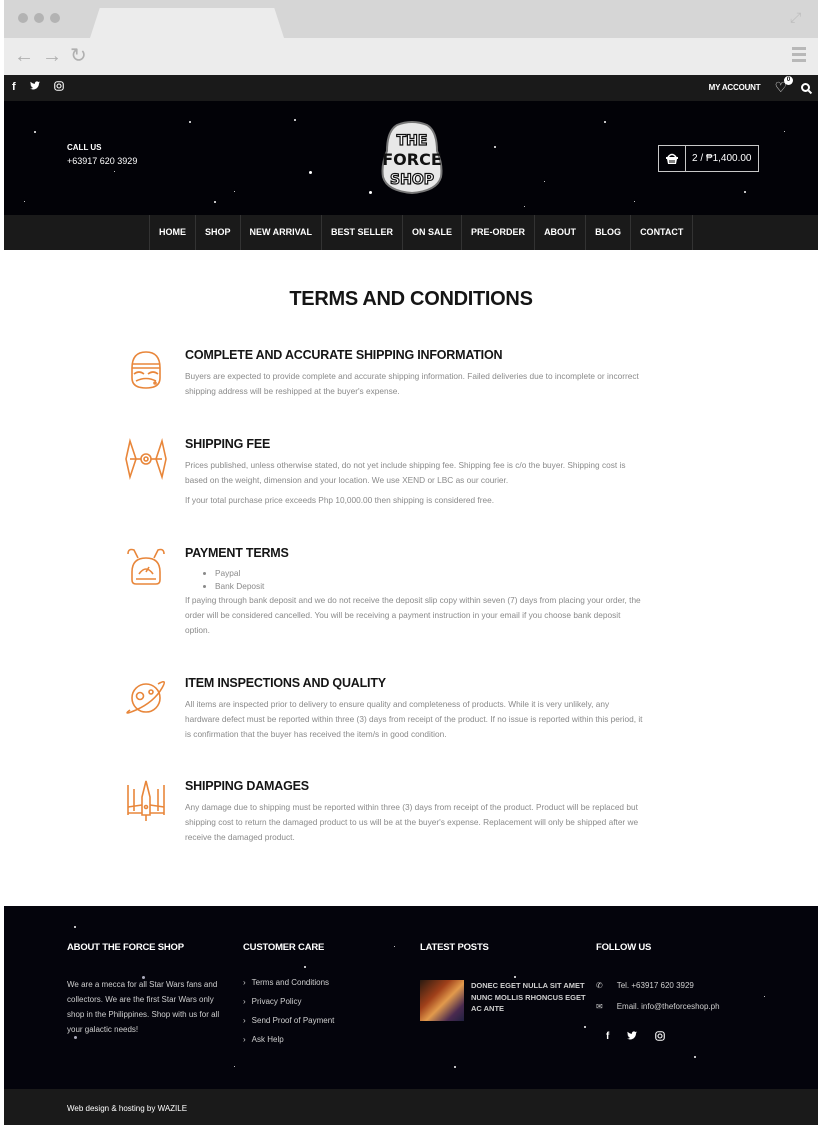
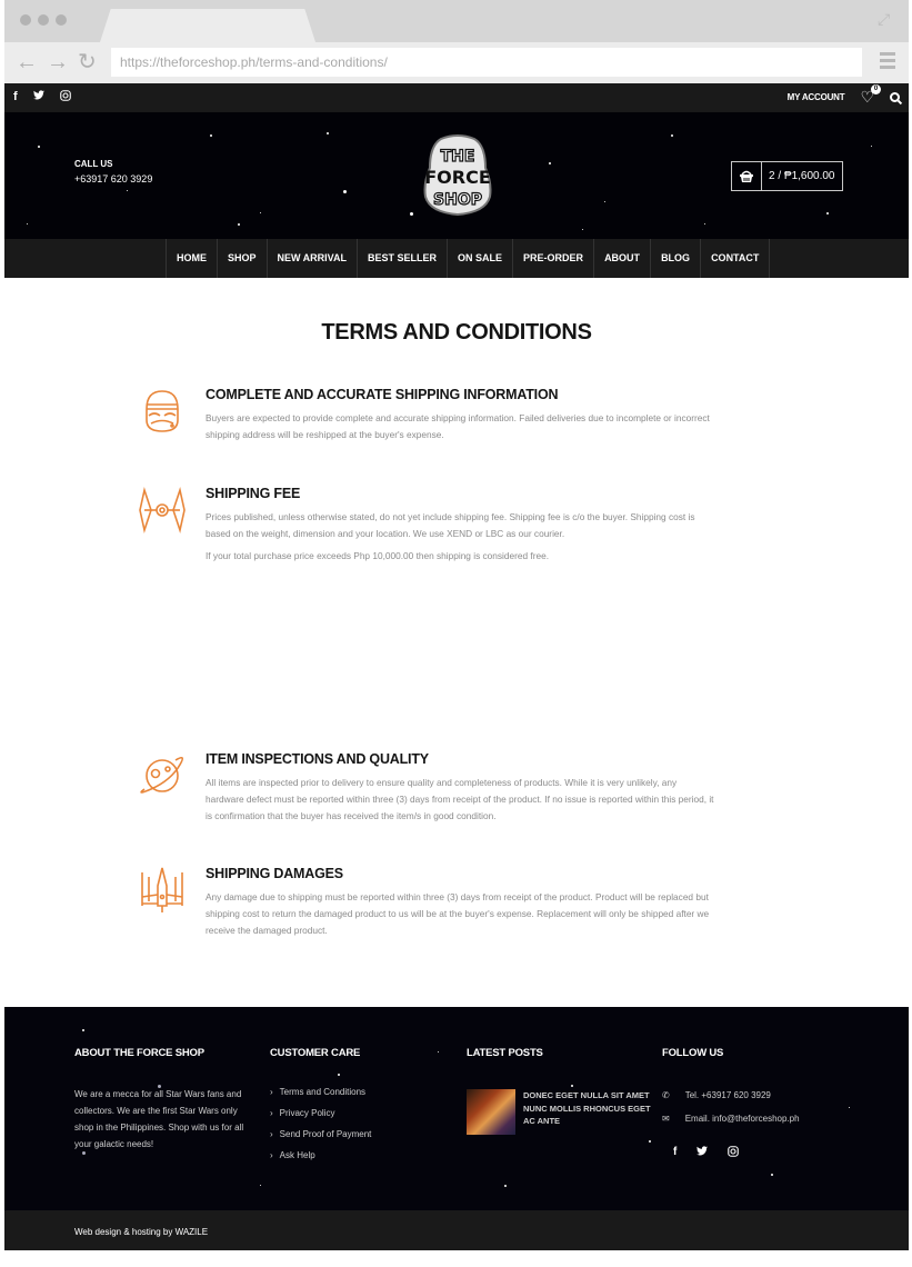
  ←
  →
  ↻
+ https://theforceshop.ph/terms-and-conditions/
  f
  MY ACCOUNT
  ♡
  CALL US
  +63917 620 3929
  THE
  FORCE
  SHOP
- 2 / ₱1,400.00
+ 2 / ₱1,600.00
  HOME
  SHOP
  NEW ARRIVAL
  BEST SELLER
  ON SALE
  PRE-ORDER
  ABOUT
  BLOG
  CONTACT
  TERMS AND CONDITIONS
  COMPLETE AND ACCURATE SHIPPING INFORMATION
  Buyers are expected to provide complete and accurate shipping information. Failed deliveries due to incomplete or incorrect shipping address will be reshipped at the buyer's expense.
  SHIPPING FEE
  Prices published, unless otherwise stated, do not yet include shipping fee. Shipping fee is c/o the buyer. Shipping cost is based on the weight, dimension and your location. We use XEND or LBC as our courier.
  If your total purchase price exceeds Php 10,000.00 then shipping is considered free.
- PAYMENT TERMS
- Paypal
- Bank Deposit
- If paying through bank deposit and we do not receive the deposit slip copy within seven (7) days from placing your order, the order will be considered cancelled. You will be receiving a payment instruction in your email if you choose bank deposit option.
  ITEM INSPECTIONS AND QUALITY
  All items are inspected prior to delivery to ensure quality and completeness of products. While it is very unlikely, any hardware defect must be reported within three (3) days from receipt of the product. If no issue is reported within this period, it is confirmation that the buyer has received the item/s in good condition.
  SHIPPING DAMAGES
  Any damage due to shipping must be reported within three (3) days from receipt of the product. Product will be replaced but shipping cost to return the damaged product to us will be at the buyer's expense. Replacement will only be shipped after we receive the damaged product.
  ABOUT THE FORCE SHOP
  We are a mecca for all Star Wars fans and collectors. We are the first Star Wars only shop in the Philippines. Shop with us for all your galactic needs!
  CUSTOMER CARE
  Terms and Conditions
  Privacy Policy
  Send Proof of Payment
  Ask Help
  LATEST POSTS
  DONEC EGET NULLA SIT AMET NUNC MOLLIS RHONCUS EGET AC ANTE
  FOLLOW US
  ✆
  Tel. +63917 620 3929
  ✉
  Email. info@theforceshop.ph
  f
  Web design & hosting by WAZILE
